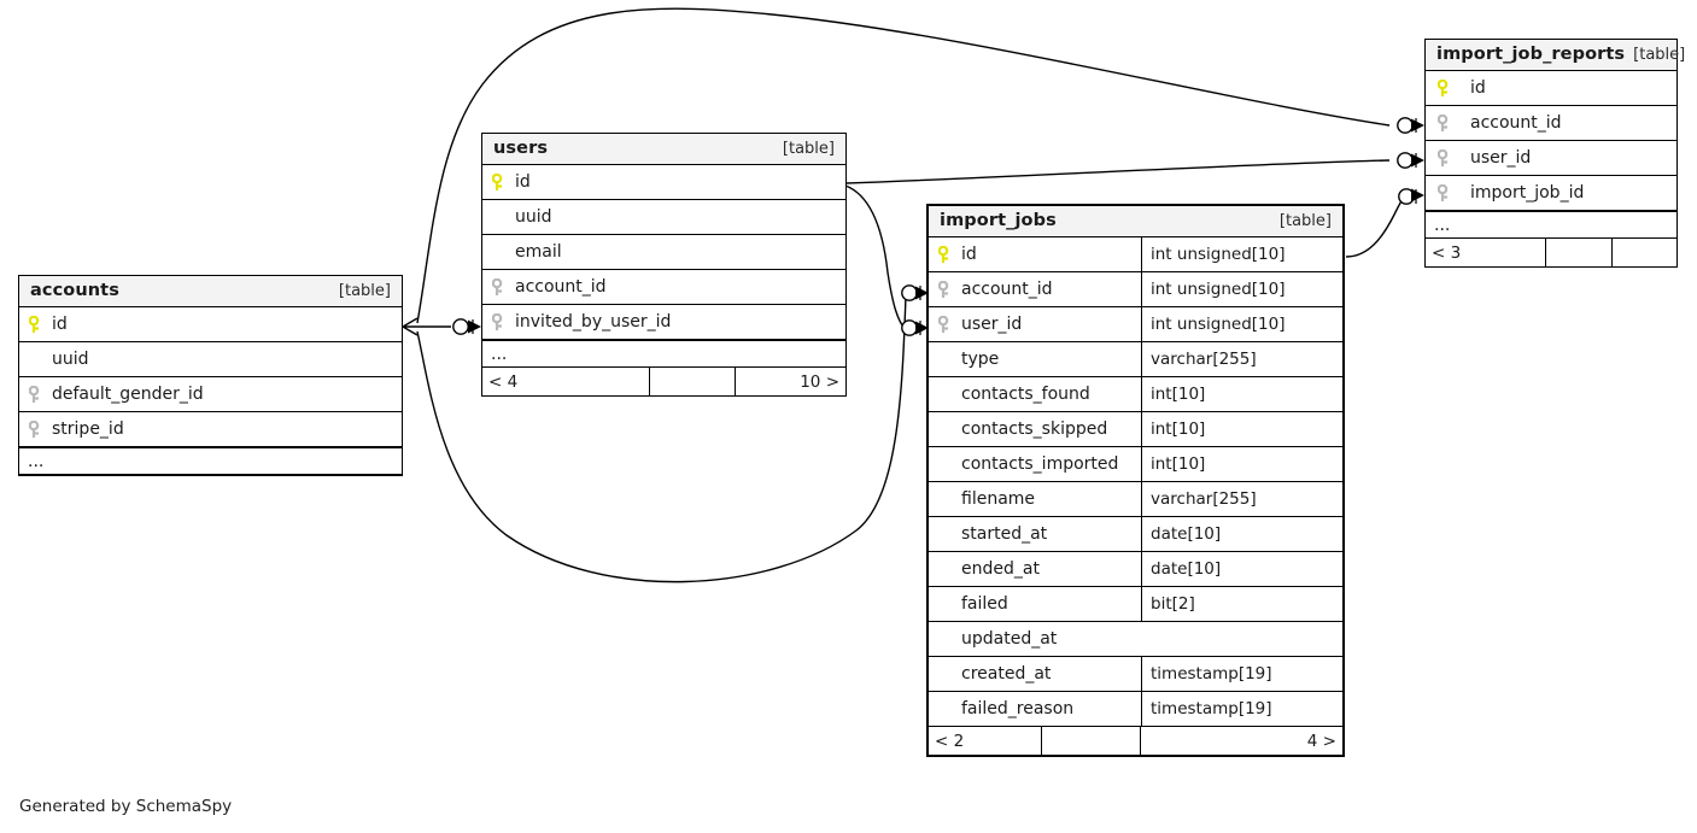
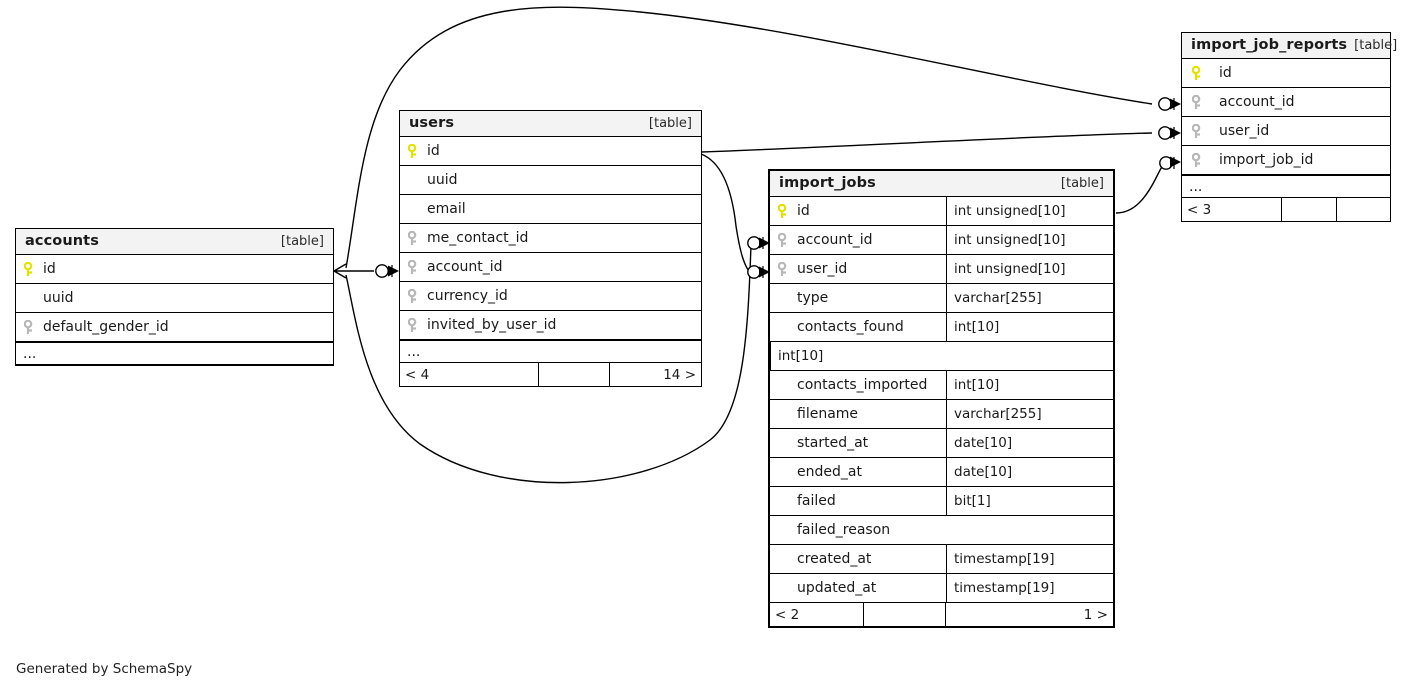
  accounts
  [table]
  id
  uuid
  default_gender_id
- stripe_id
  ...
  users
  [table]
  id
  uuid
  email
+ me_contact_id
  account_id
+ currency_id
  invited_by_user_id
  ...
  < 4
- 10 >
+ 14 >
  import_jobs
  [table]
  id
  int unsigned[10]
  account_id
  int unsigned[10]
  user_id
  int unsigned[10]
  type
  varchar[255]
  contacts_found
  int[10]
- contacts_skipped
  int[10]
  contacts_imported
  int[10]
  filename
  varchar[255]
  started_at
  date[10]
  ended_at
  date[10]
  failed
- bit[2]
+ bit[1]
- updated_at
+ failed_reason
  created_at
  timestamp[19]
- failed_reason
+ updated_at
  timestamp[19]
  < 2
- 4 >
+ 1 >
  import_job_reports
  [table]
  id
  account_id
  user_id
  import_job_id
  ...
  < 3
  Generated by SchemaSpy
